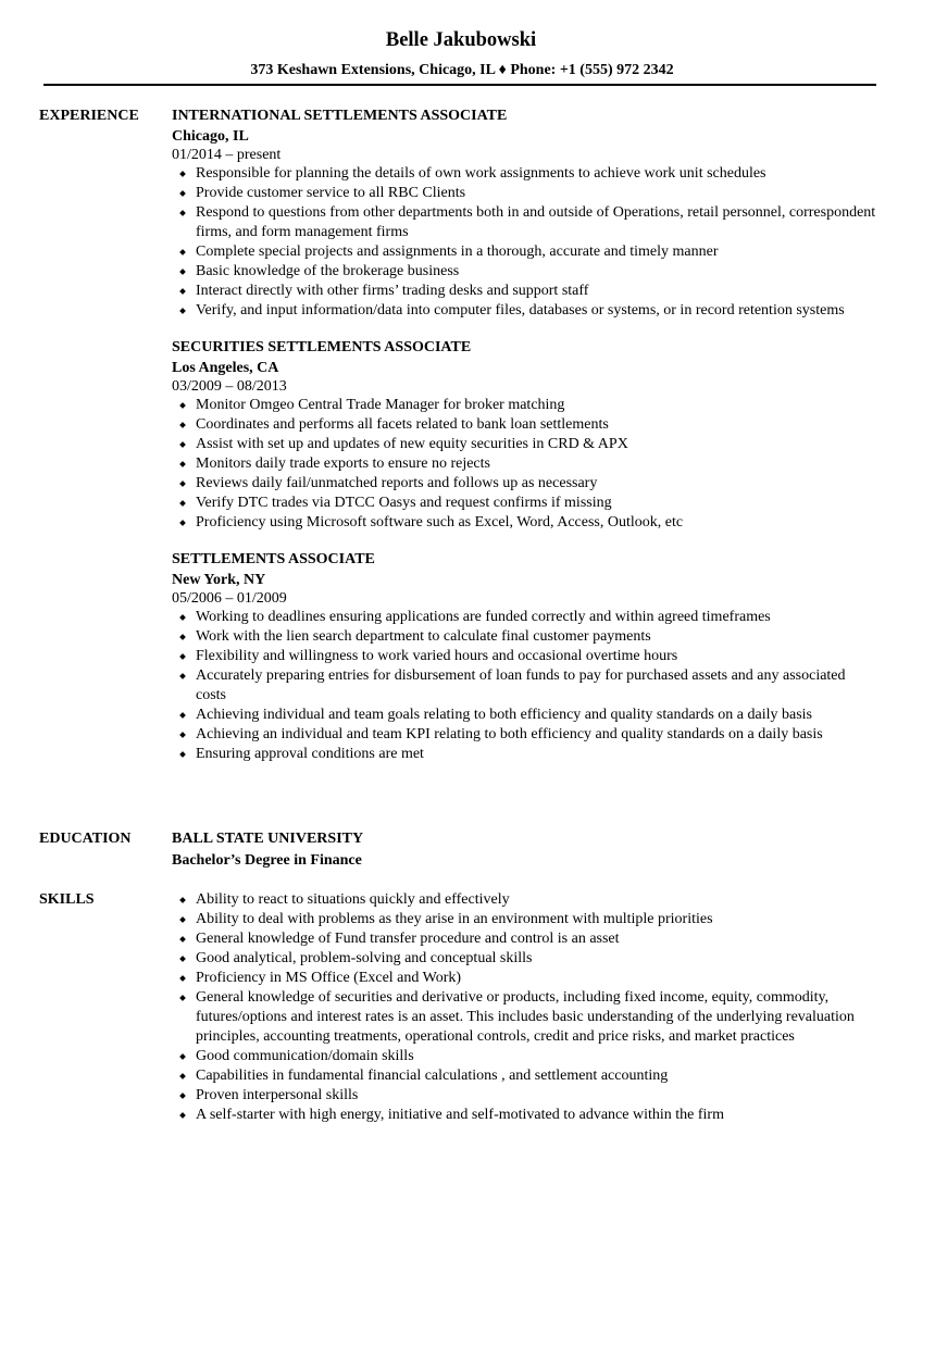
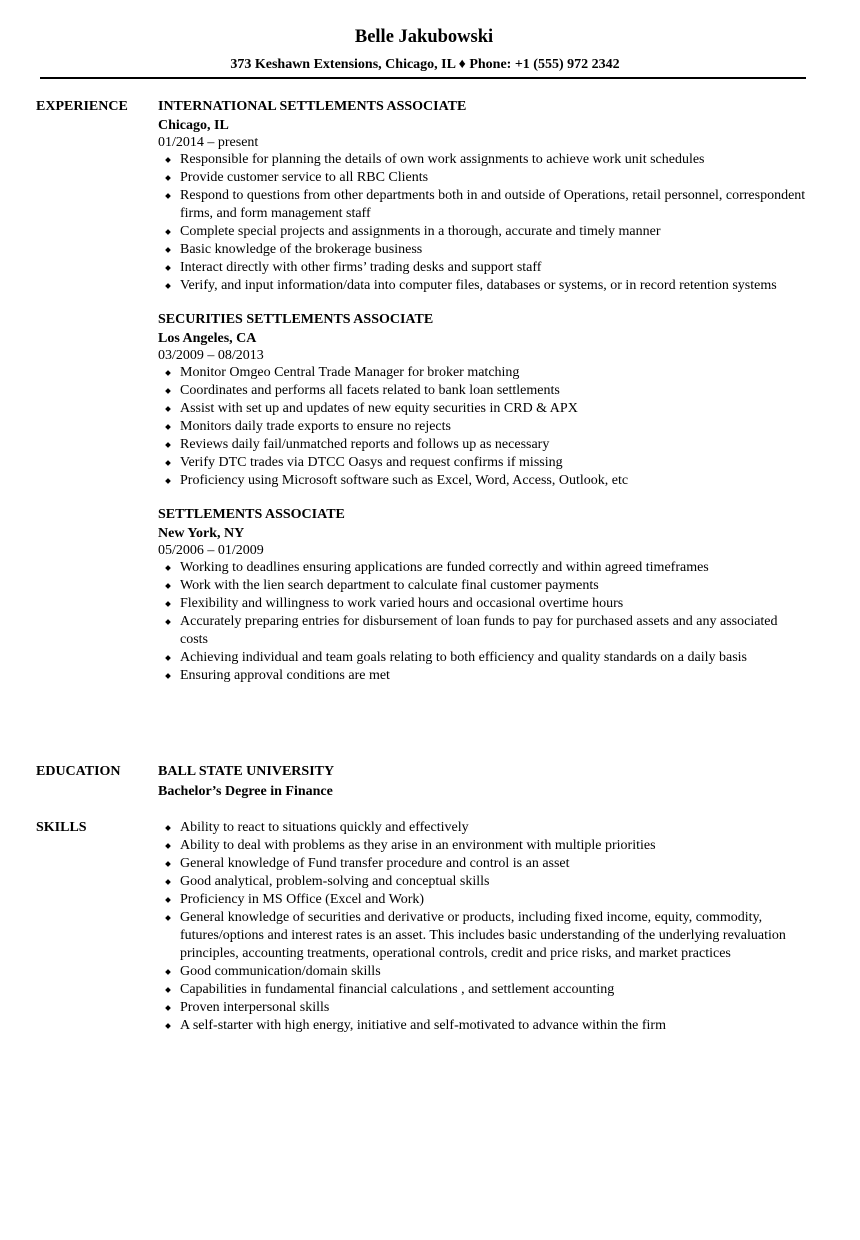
  Belle Jakubowski
  373 Keshawn Extensions, Chicago, IL ♦ Phone: +1 (555) 972 2342
  EXPERIENCE
  INTERNATIONAL SETTLEMENTS ASSOCIATE
  Chicago, IL
  01/2014 – present
  Responsible for planning the details of own work assignments to achieve work unit schedules
  Provide customer service to all RBC Clients
- Respond to questions from other departments both in and outside of Operations, retail personnel, correspondent firms, and form management firms
+ Respond to questions from other departments both in and outside of Operations, retail personnel, correspondent firms, and form management staff
  Complete special projects and assignments in a thorough, accurate and timely manner
  Basic knowledge of the brokerage business
  Interact directly with other firms’ trading desks and support staff
  Verify, and input information/data into computer files, databases or systems, or in record retention systems
  SECURITIES SETTLEMENTS ASSOCIATE
  Los Angeles, CA
  03/2009 – 08/2013
  Monitor Omgeo Central Trade Manager for broker matching
  Coordinates and performs all facets related to bank loan settlements
  Assist with set up and updates of new equity securities in CRD & APX
  Monitors daily trade exports to ensure no rejects
  Reviews daily fail/unmatched reports and follows up as necessary
  Verify DTC trades via DTCC Oasys and request confirms if missing
  Proficiency using Microsoft software such as Excel, Word, Access, Outlook, etc
  SETTLEMENTS ASSOCIATE
  New York, NY
  05/2006 – 01/2009
  Working to deadlines ensuring applications are funded correctly and within agreed timeframes
  Work with the lien search department to calculate final customer payments
  Flexibility and willingness to work varied hours and occasional overtime hours
  Accurately preparing entries for disbursement of loan funds to pay for purchased assets and any associated costs
  Achieving individual and team goals relating to both efficiency and quality standards on a daily basis
- Achieving an individual and team KPI relating to both efficiency and quality standards on a daily basis
  Ensuring approval conditions are met
  EDUCATION
  BALL STATE UNIVERSITY
  Bachelor’s Degree in Finance
  SKILLS
  Ability to react to situations quickly and effectively
  Ability to deal with problems as they arise in an environment with multiple priorities
  General knowledge of Fund transfer procedure and control is an asset
  Good analytical, problem-solving and conceptual skills
  Proficiency in MS Office (Excel and Work)
  General knowledge of securities and derivative or products, including fixed income, equity, commodity, futures/options and interest rates is an asset. This includes basic understanding of the underlying revaluation principles, accounting treatments, operational controls, credit and price risks, and market practices
  Good communication/domain skills
  Capabilities in fundamental financial calculations , and settlement accounting
  Proven interpersonal skills
  A self-starter with high energy, initiative and self-motivated to advance within the firm
